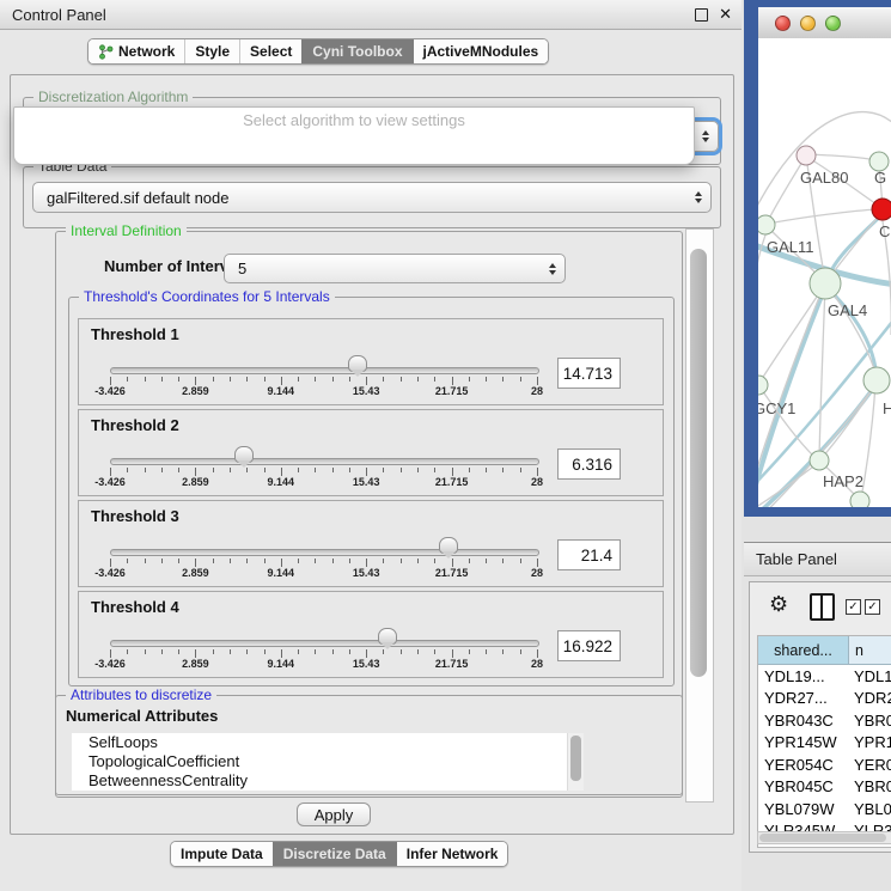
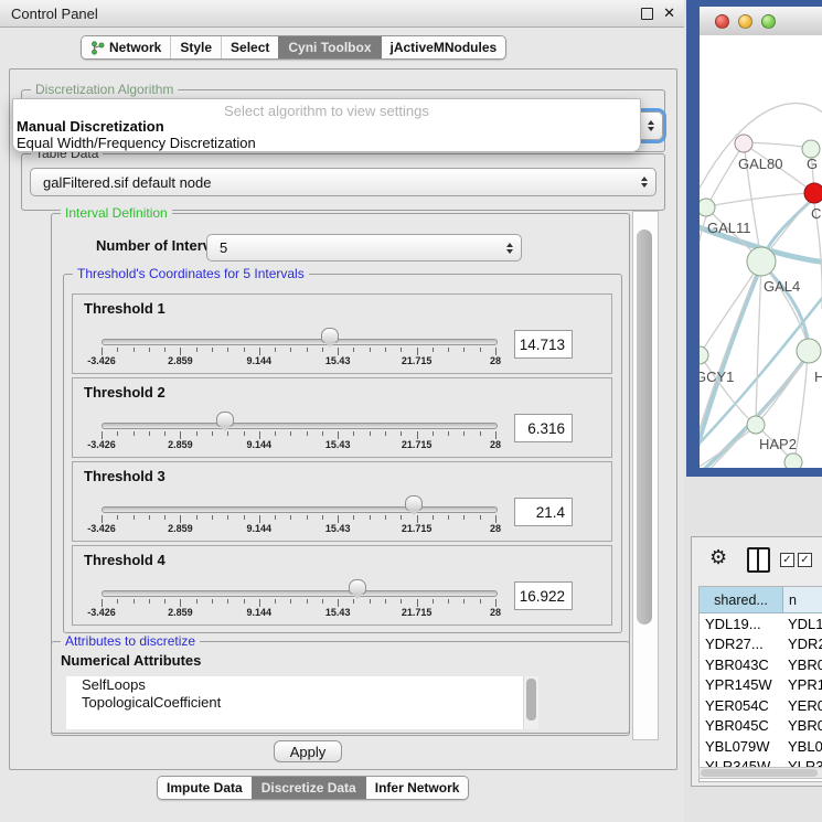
  Control Panel
  ✕
  Network
  Style
  Select
  Cyni Toolbox
  jActiveMNodules
  Discretization Algorithm
  Select algorithm to view settings
+ Manual Discretization
+ Equal Width/Frequency Discretization
  Table Data
  galFiltered.sif default node
  Interval Definition
  Number of Inter
  5
  Threshold's Coordinates for 5 Intervals
  Threshold 1
  -3.426
  2.859
  9.144
  15.43
  21.715
  28
  14.713
  Threshold 2
  -3.426
  2.859
  9.144
  15.43
  21.715
  28
  6.316
  Threshold 3
  -3.426
  2.859
  9.144
  15.43
  21.715
  28
  21.4
  Threshold 4
  -3.426
  2.859
  9.144
  15.43
  21.715
  28
  16.922
  Attributes to discretize
  Numerical Attributes
  SelfLoops
  TopologicalCoefficient
- BetweennessCentrality
  Apply
  Impute Data
  Discretize Data
  Infer Network
  GAL80
  G
  C
  GAL11
  GAL4
  GCY1
  H
  HAP2
- Table Panel
  ⚙
  ✓
  ✓
  shared...
  n
  YDL19...
  YDL1
  YDR27...
  YDR
  YBR043C
  YBR0
  YPR145W
  YPR1
  YER054C
  YER0
  YBR045C
  YBR0
  YBL079W
  YBL0
